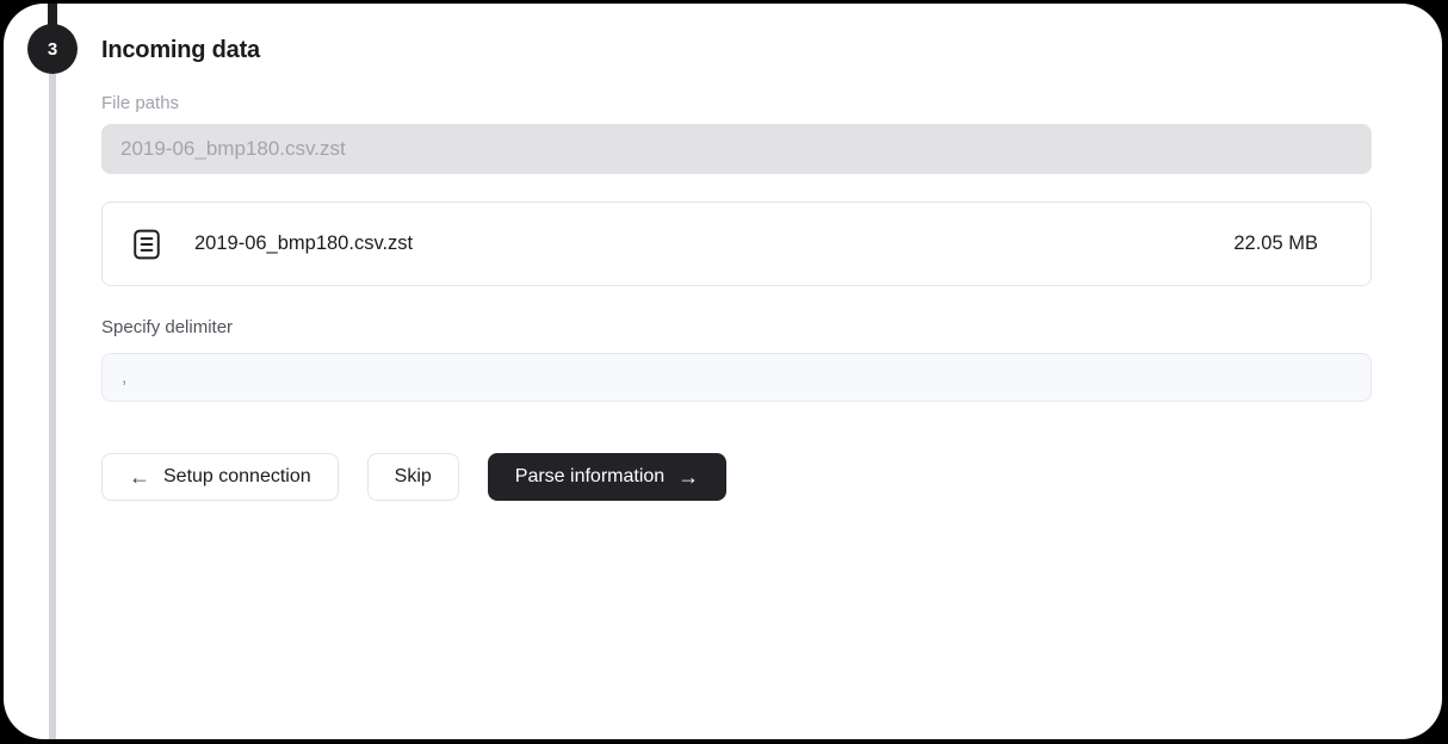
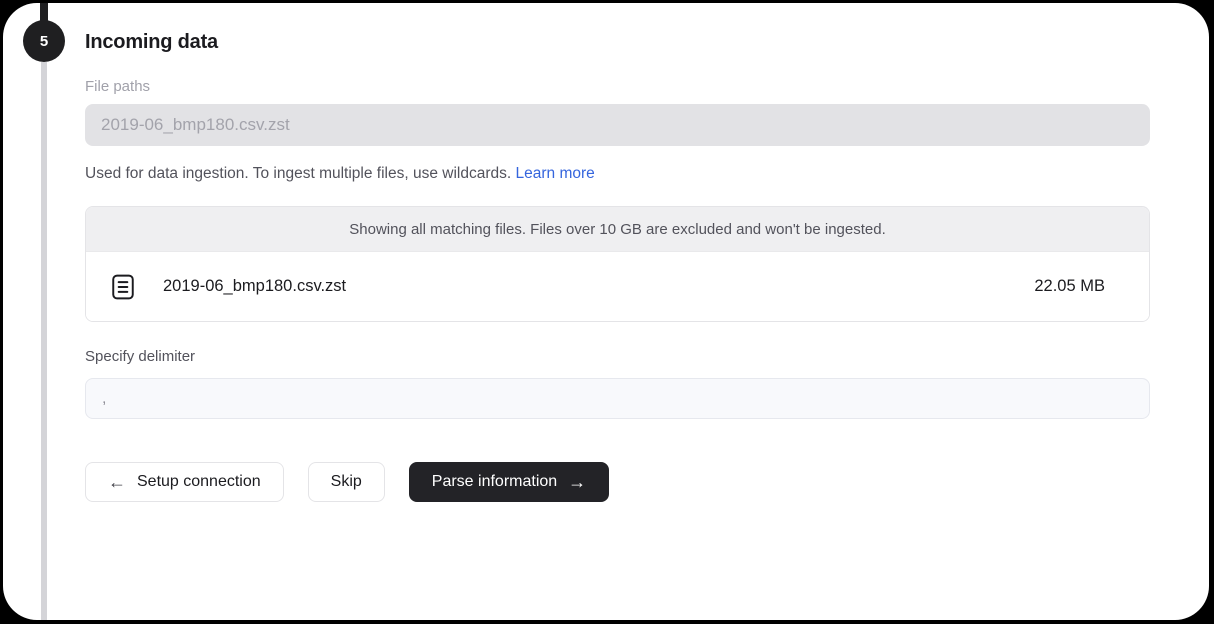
- 3
+ 5
  Incoming data
  File paths
  2019-06_bmp180.csv.zst
+ Used for data ingestion. To ingest multiple files, use wildcards. Learn more
+ Showing all matching files. Files over 10 GB are excluded and won't be ingested.
  2019-06_bmp180.csv.zst
  22.05 MB
  Specify delimiter
  ,
  ←
  Setup connection
  Skip
  Parse information
  →
